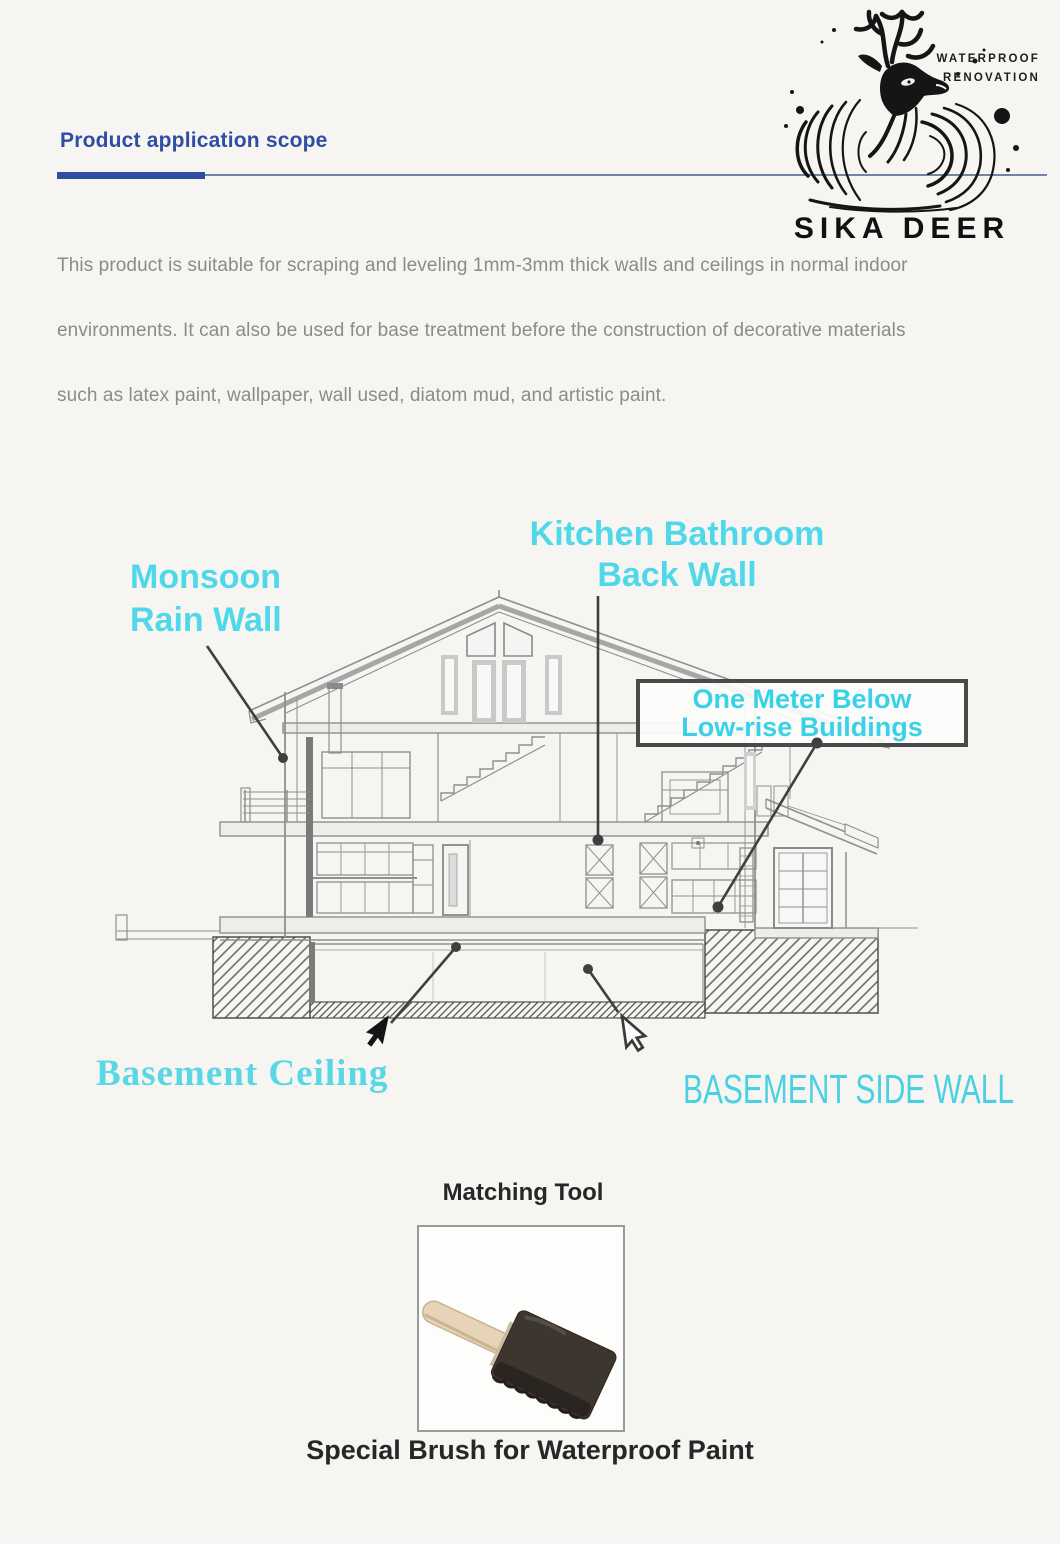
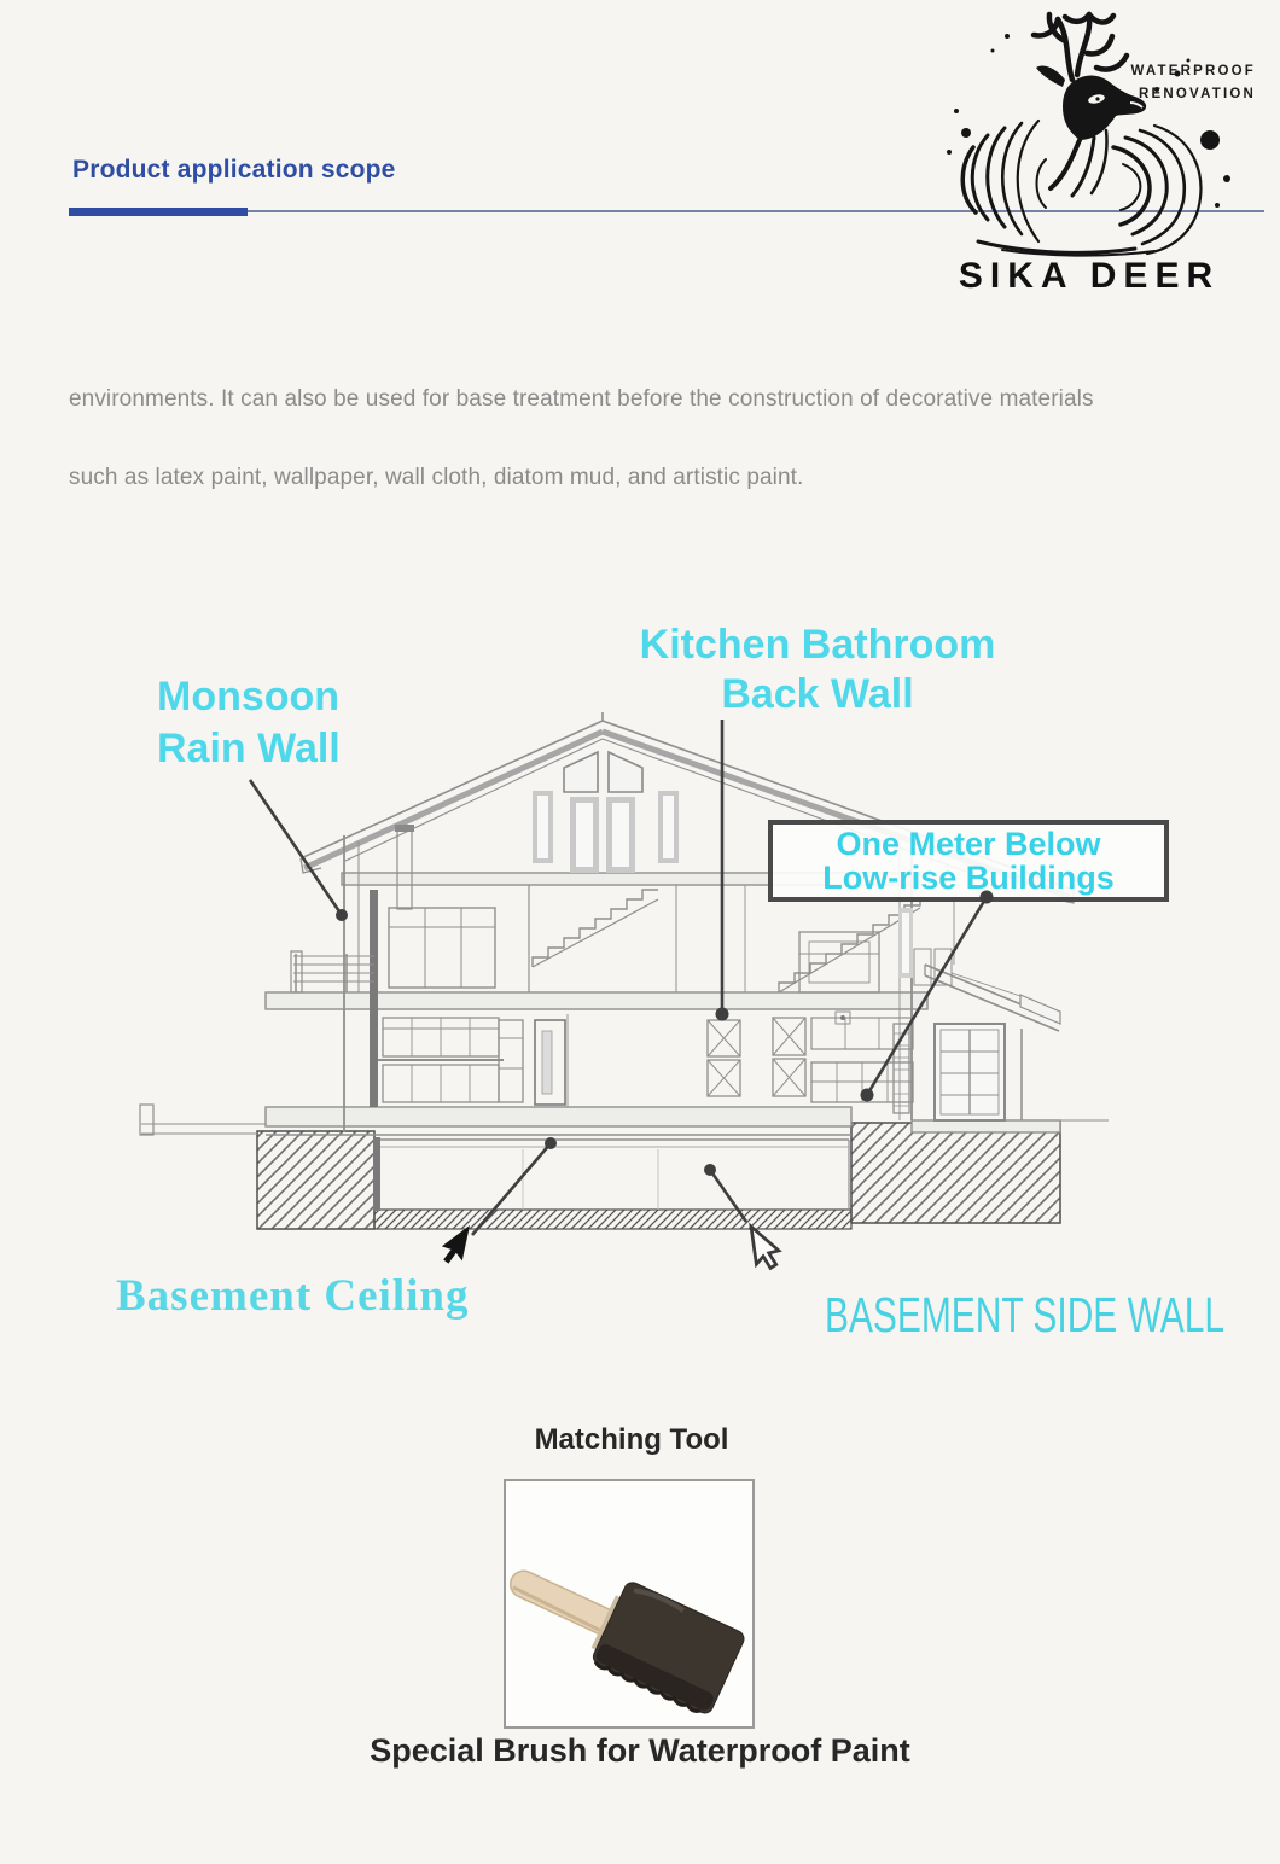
  One Meter Below
  Low-rise Buildings
  Product application scope
  WATERPROOF
  RENOVATION
  SIKA DEER
- This product is suitable for scraping and leveling 1mm-3mm thick walls and ceilings in normal indoor
  environments. It can also be used for base treatment before the construction of decorative materials
- such as latex paint, wallpaper, wall used, diatom mud, and artistic paint.
+ such as latex paint, wallpaper, wall cloth, diatom mud, and artistic paint.
  Monsoon
  Rain Wall
  Kitchen Bathroom
  Back Wall
  Basement Ceiling
  BASEMENT SIDE WALL
  Matching Tool
  Special Brush for Waterproof Paint
